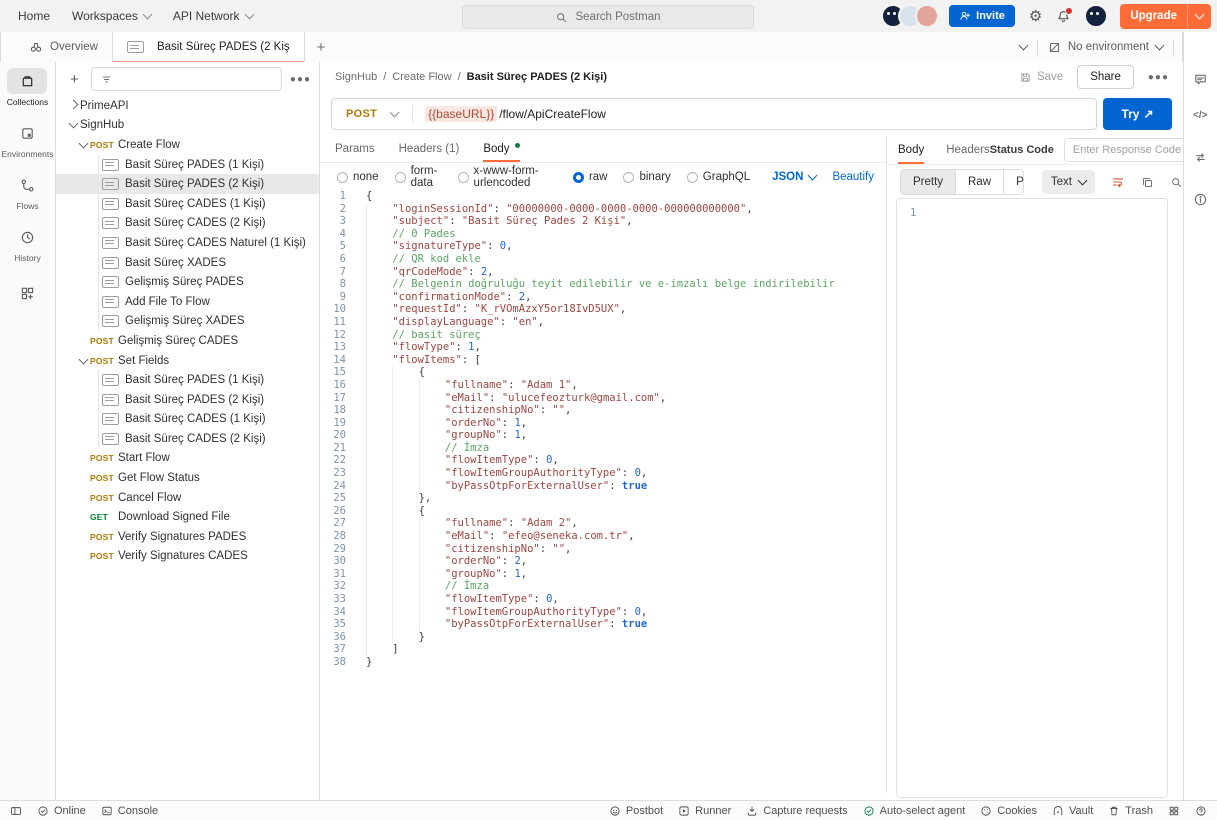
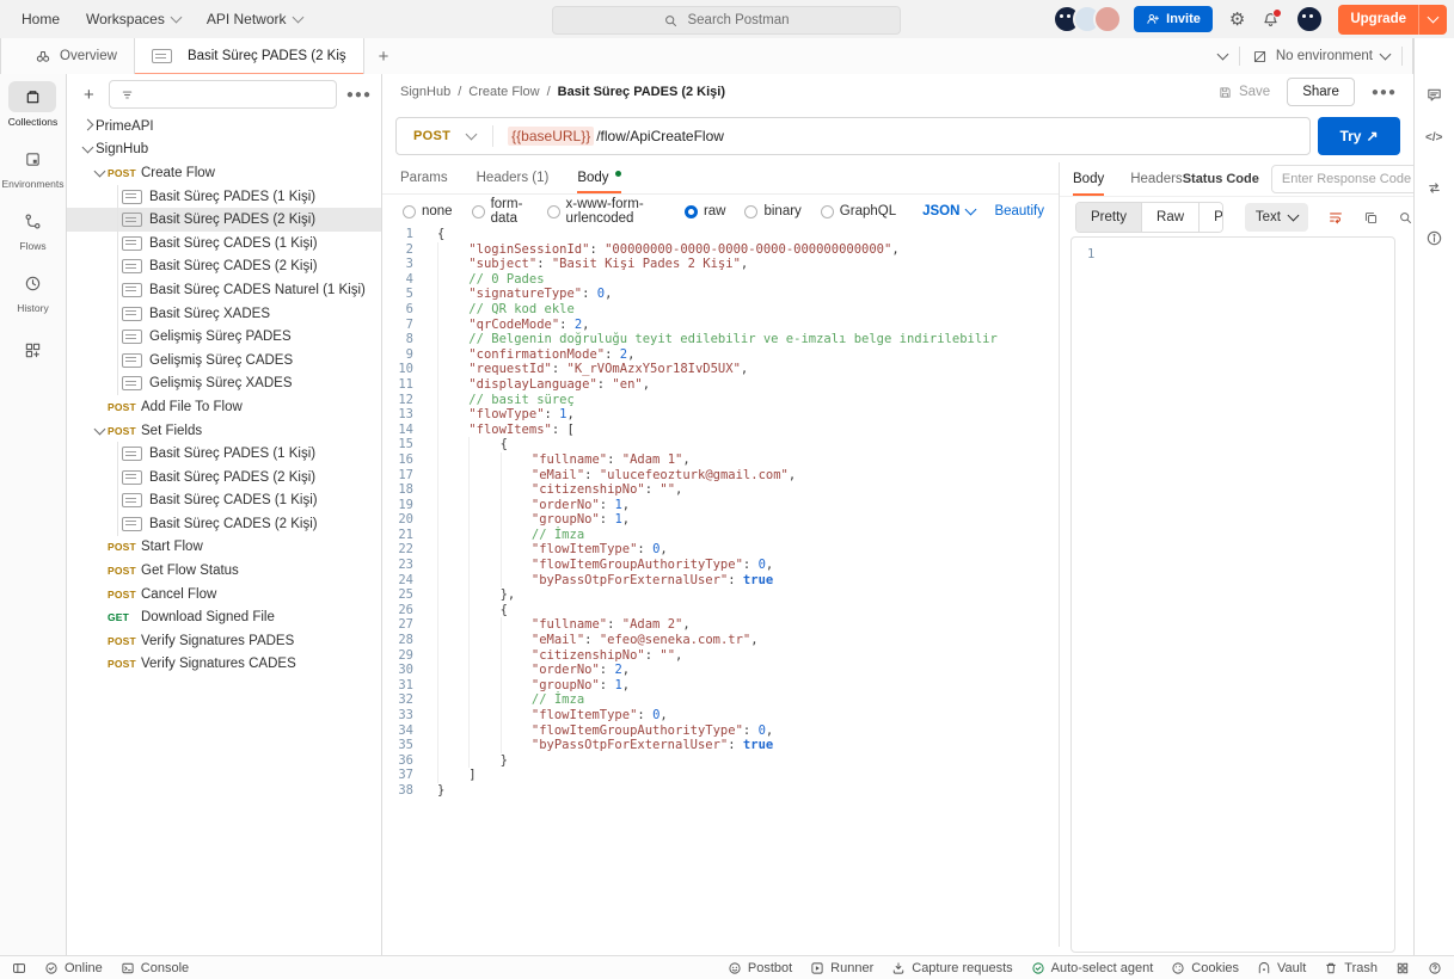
  Home
  Workspaces
  API Network
  Search Postman
  Invite
  ⚙
  Upgrade
  Overview
  Basit Süreç PADES (2 Kiş
  +
  No environment
  Collections
  Environments
  Flows
  History
  +
  ●●●
  PrimeAPI
  SignHub
  POST
  Create Flow
  Basit Süreç PADES (1 Kişi)
  Basit Süreç PADES (2 Kişi)
  Basit Süreç CADES (1 Kişi)
  Basit Süreç CADES (2 Kişi)
  Basit Süreç CADES Naturel (1 Kişi)
  Basit Süreç XADES
  Gelişmiş Süreç PADES
- Add File To Flow
+ Gelişmiş Süreç CADES
  Gelişmiş Süreç XADES
  POST
- Gelişmiş Süreç CADES
+ Add File To Flow
  POST
  Set Fields
  Basit Süreç PADES (1 Kişi)
  Basit Süreç PADES (2 Kişi)
  Basit Süreç CADES (1 Kişi)
  Basit Süreç CADES (2 Kişi)
  POST
  Start Flow
  POST
  Get Flow Status
  POST
  Cancel Flow
  GET
  Download Signed File
  POST
  Verify Signatures PADES
  POST
  Verify Signatures CADES
  SignHub
  /
  Create Flow
  /
  Basit Süreç PADES (2 Kişi)
  Save
  Share
  ●●●
  POST
  {{baseURL}}
  /flow/ApiCreateFlow
  Try
  ↗
  Params
  Headers (1)
  Body
  none
  form-data
  x-www-form-urlencoded
  raw
  binary
  GraphQL
  JSON
  Beautify
  1
  2
  3
  4
  5
  6
  7
  8
  9
  10
  11
  12
  13
  14
  15
  16
  17
  18
  19
  20
  21
  22
  23
  24
  25
  26
  27
  28
  29
  30
  31
  32
  33
  34
  35
  36
  37
  38
  {
  "loginSessionId": "00000000-0000-0000-0000-000000000000",
- "subject": "Basit Süreç Pades 2 Kişi",
+ "subject": "Basit Kişi Pades 2 Kişi",
  // 0 Pades
  "signatureType": 0,
  // QR kod ekle
  "qrCodeMode": 2,
  // Belgenin doğruluğu teyit edilebilir ve e-imzalı belge indirilebilir
  "confirmationMode": 2,
  "requestId": "K_rVOmAzxY5or18IvD5UX",
  "displayLanguage": "en",
  // basit süreç
  "flowType": 1,
  "flowItems": [
  {
  "fullname": "Adam 1",
  "eMail": "ulucefeozturk@gmail.com",
  "citizenshipNo": "",
  "orderNo": 1,
  "groupNo": 1,
  // İmza
  "flowItemType": 0,
  "flowItemGroupAuthorityType": 0,
  "byPassOtpForExternalUser": true
  },
  {
  "fullname": "Adam 2",
  "eMail": "efeo@seneka.com.tr",
  "citizenshipNo": "",
  "orderNo": 2,
  "groupNo": 1,
  // İmza
  "flowItemType": 0,
  "flowItemGroupAuthorityType": 0,
  "byPassOtpForExternalUser": true
  }
  ]
  }
  Body
  Headers
  Status Code
  Enter Response Code
  Pretty
  Raw
  Text
  1
  </>
  Online
  Console
  Postbot
  Runner
  Capture requests
  Auto-select agent
  Cookies
  Vault
  Trash
